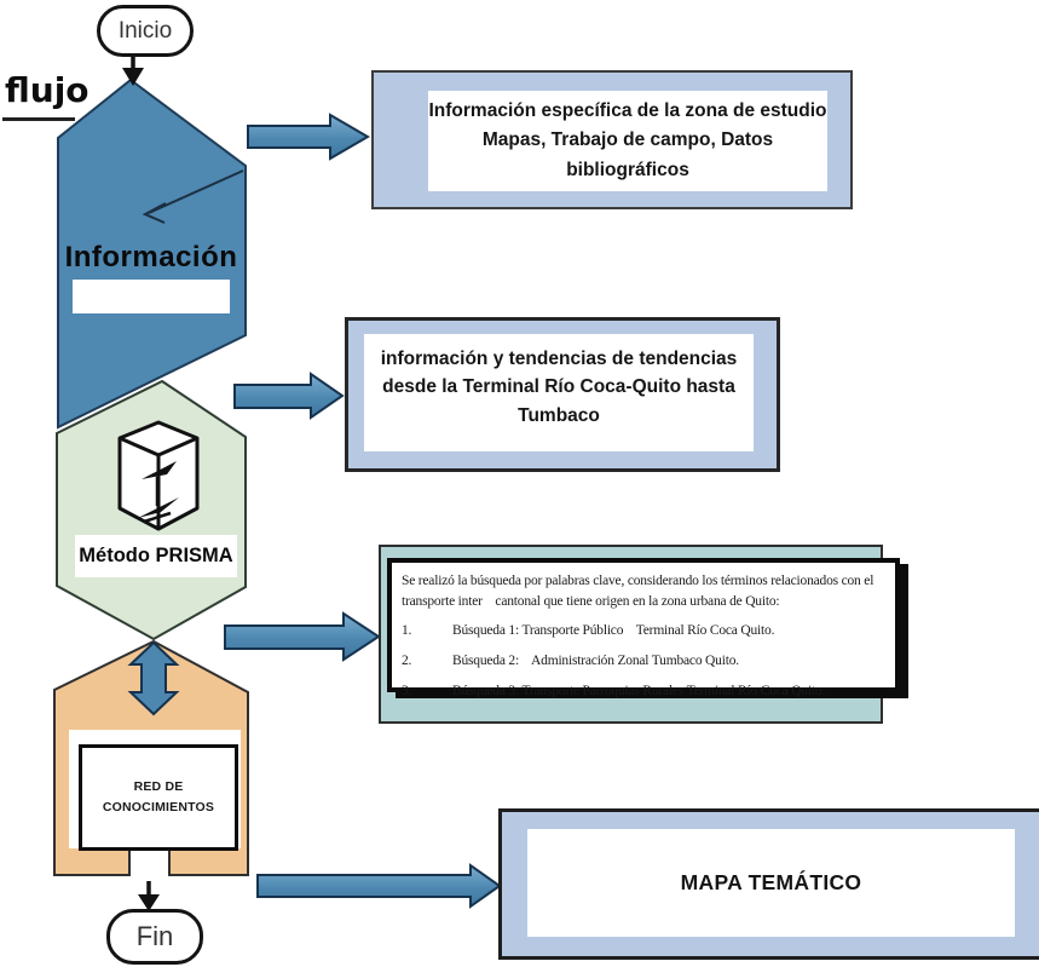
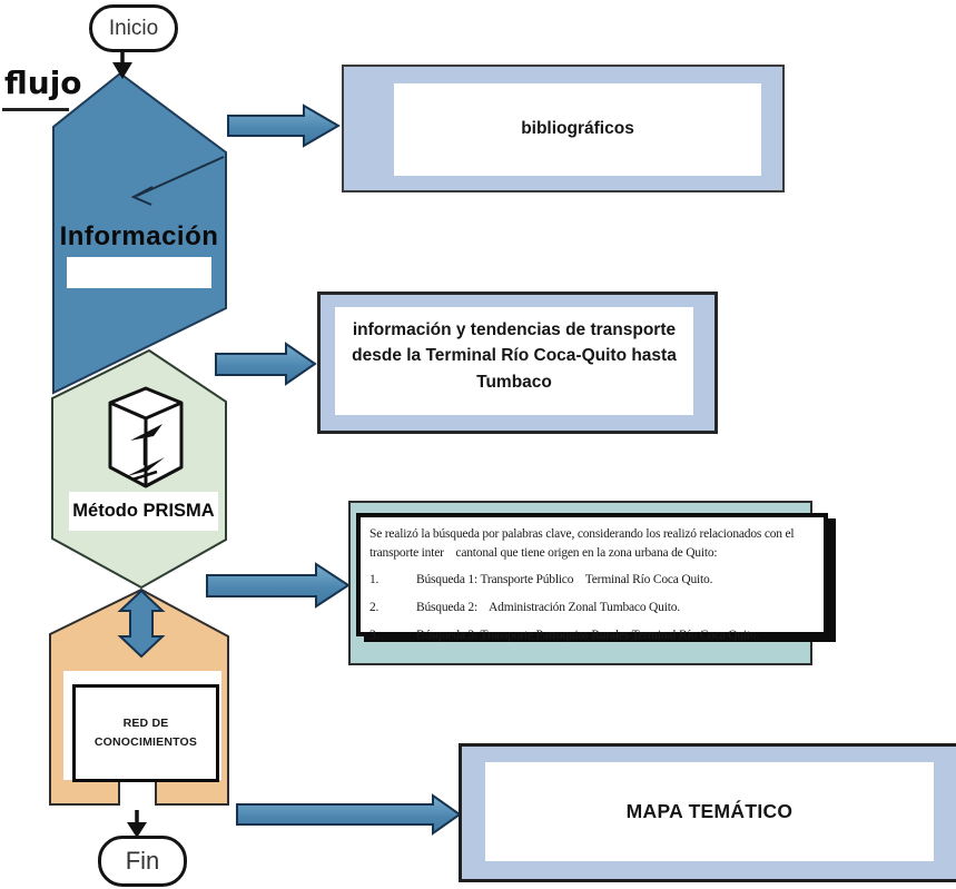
  Inicio
  flujo
  Información
  Método PRISMA
  RED DE
  CONOCIMIENTOS
  Fin
- Información específica de la zona de estudio
- Mapas, Trabajo de campo, Datos
  bibliográficos
- información y tendencias de tendencias
+ información y tendencias de transporte
  desde la Terminal Río Coca-Quito hasta
  Tumbaco
- Se realizó la búsqueda por palabras clave, considerando los términos relacionados con el transporte inter cantonal que tiene origen en la zona urbana de Quito:
+ Se realizó la búsqueda por palabras clave, considerando los realizó relacionados con el transporte inter cantonal que tiene origen en la zona urbana de Quito:
  1.
  Búsqueda 1: Transporte Público Terminal Río Coca Quito.
  2.
  Búsqueda 2: Administración Zonal Tumbaco Quito.
  3.
  Búsqueda 3: Transporte Parroquias Rurales Terminal Río Coca Quito.
  MAPA TEMÁTICO
